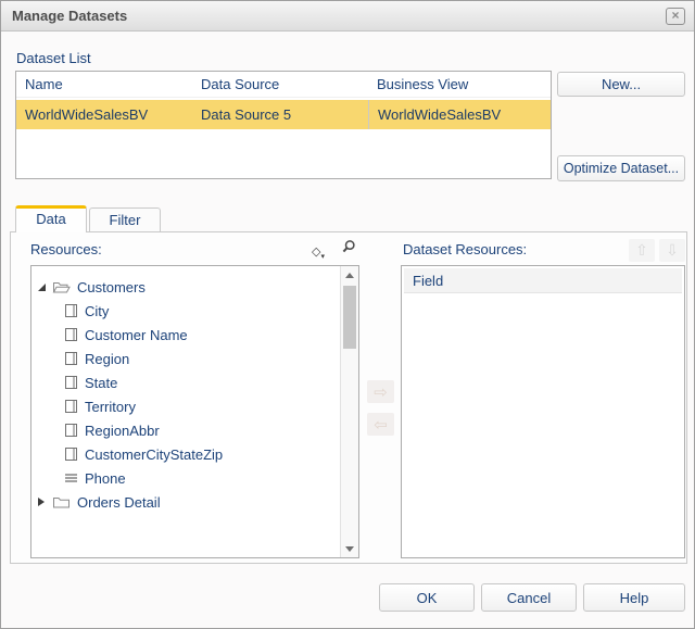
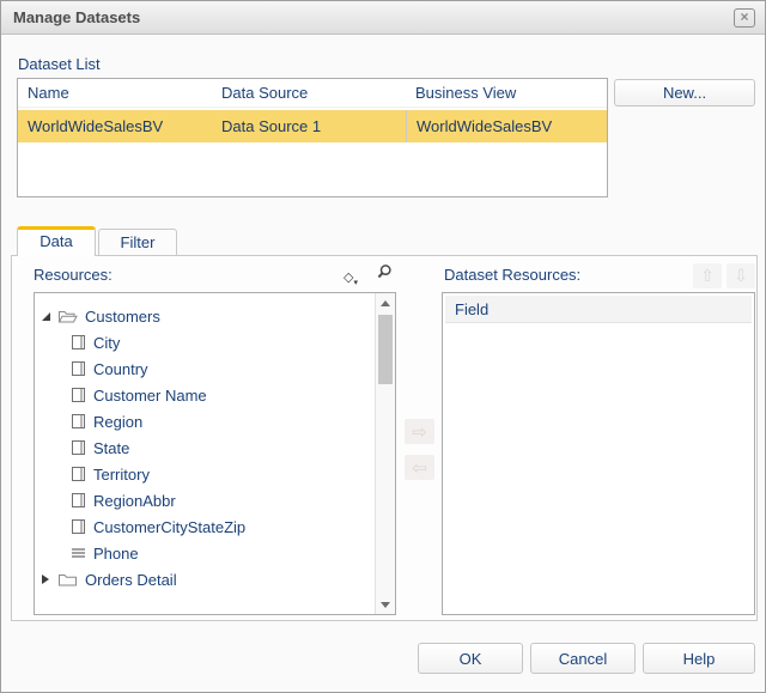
  Manage Datasets
  ×
  Dataset List
  Name
  Data Source
  Business View
  WorldWideSalesBV
- Data Source 5
+ Data Source 1
  WorldWideSalesBV
  New...
- Optimize Dataset...
  Data
  Filter
  Resources:
  ◇▾
  Customers
  City
+ Country
  Customer Name
  Region
  State
  Territory
  RegionAbbr
  CustomerCityStateZip
  Phone
  Orders Detail
  ⇨
  ⇦
  Dataset Resources:
  ⇧
  Field
  OK
  Cancel
  Help
